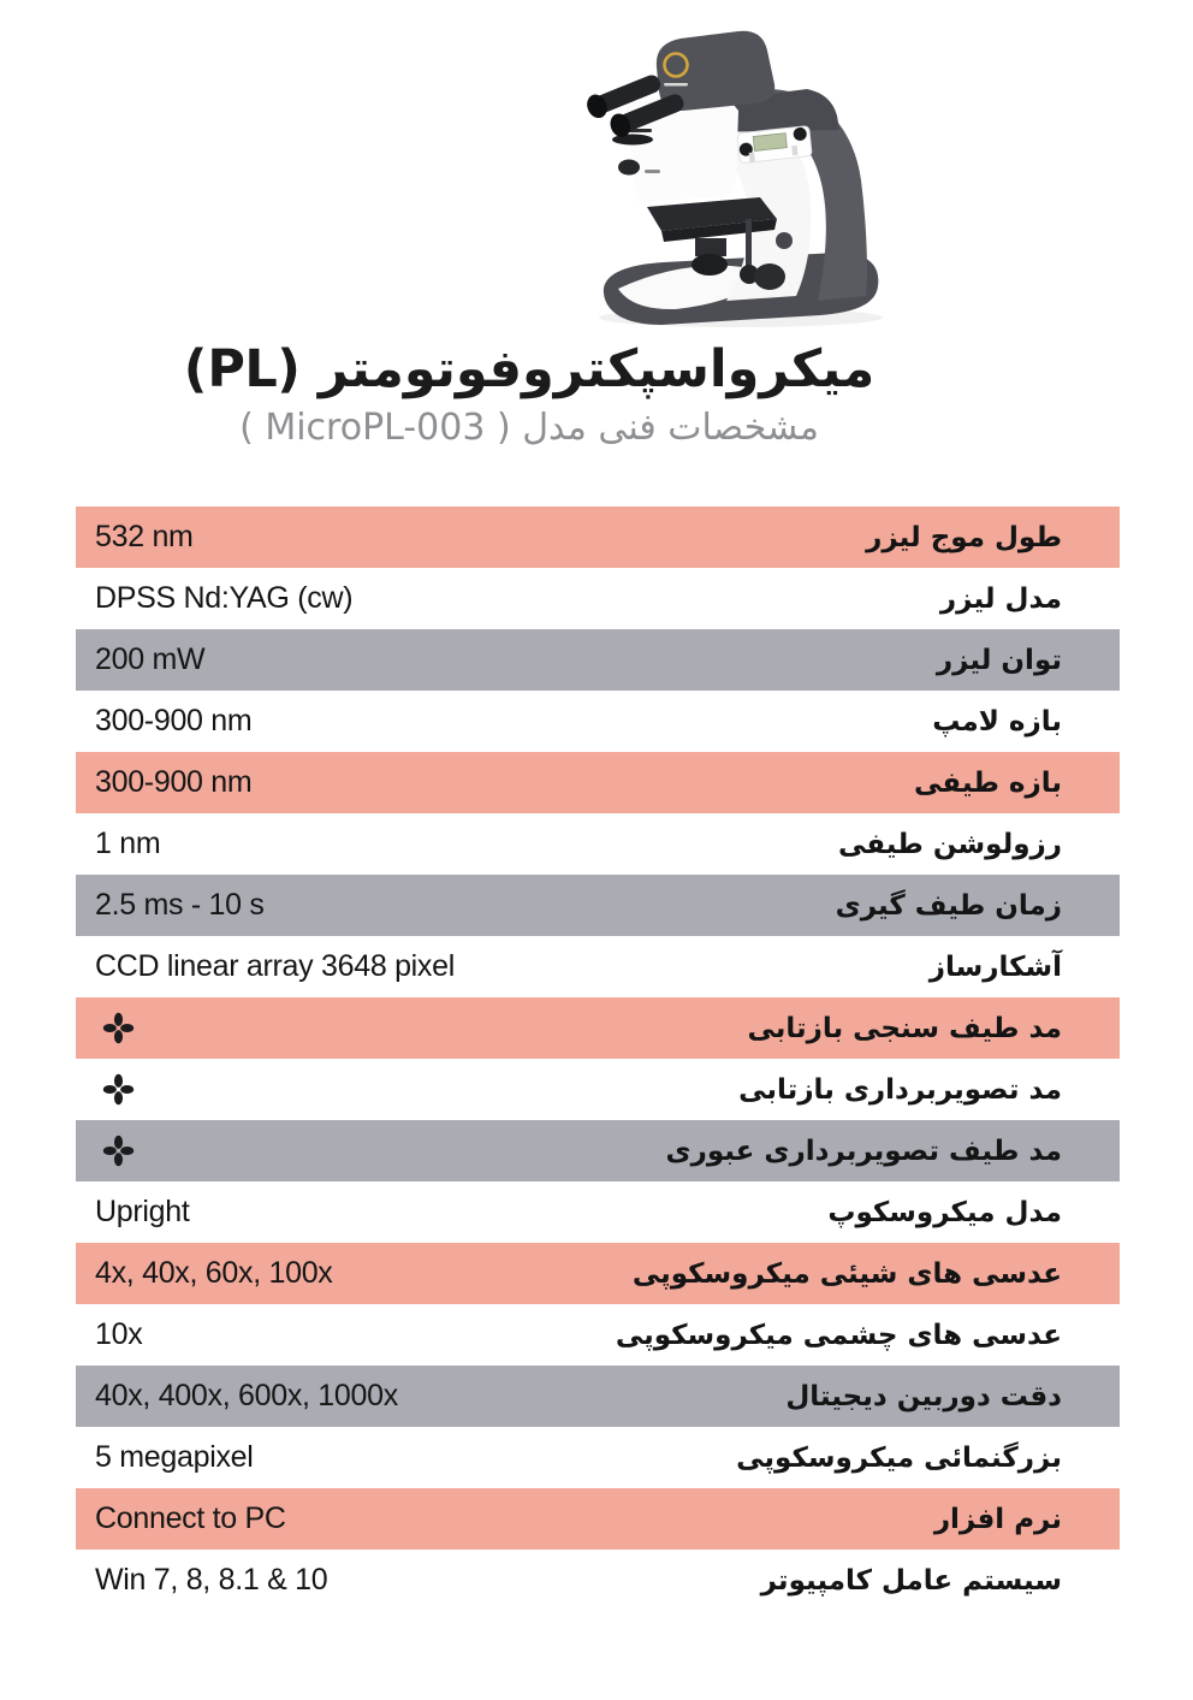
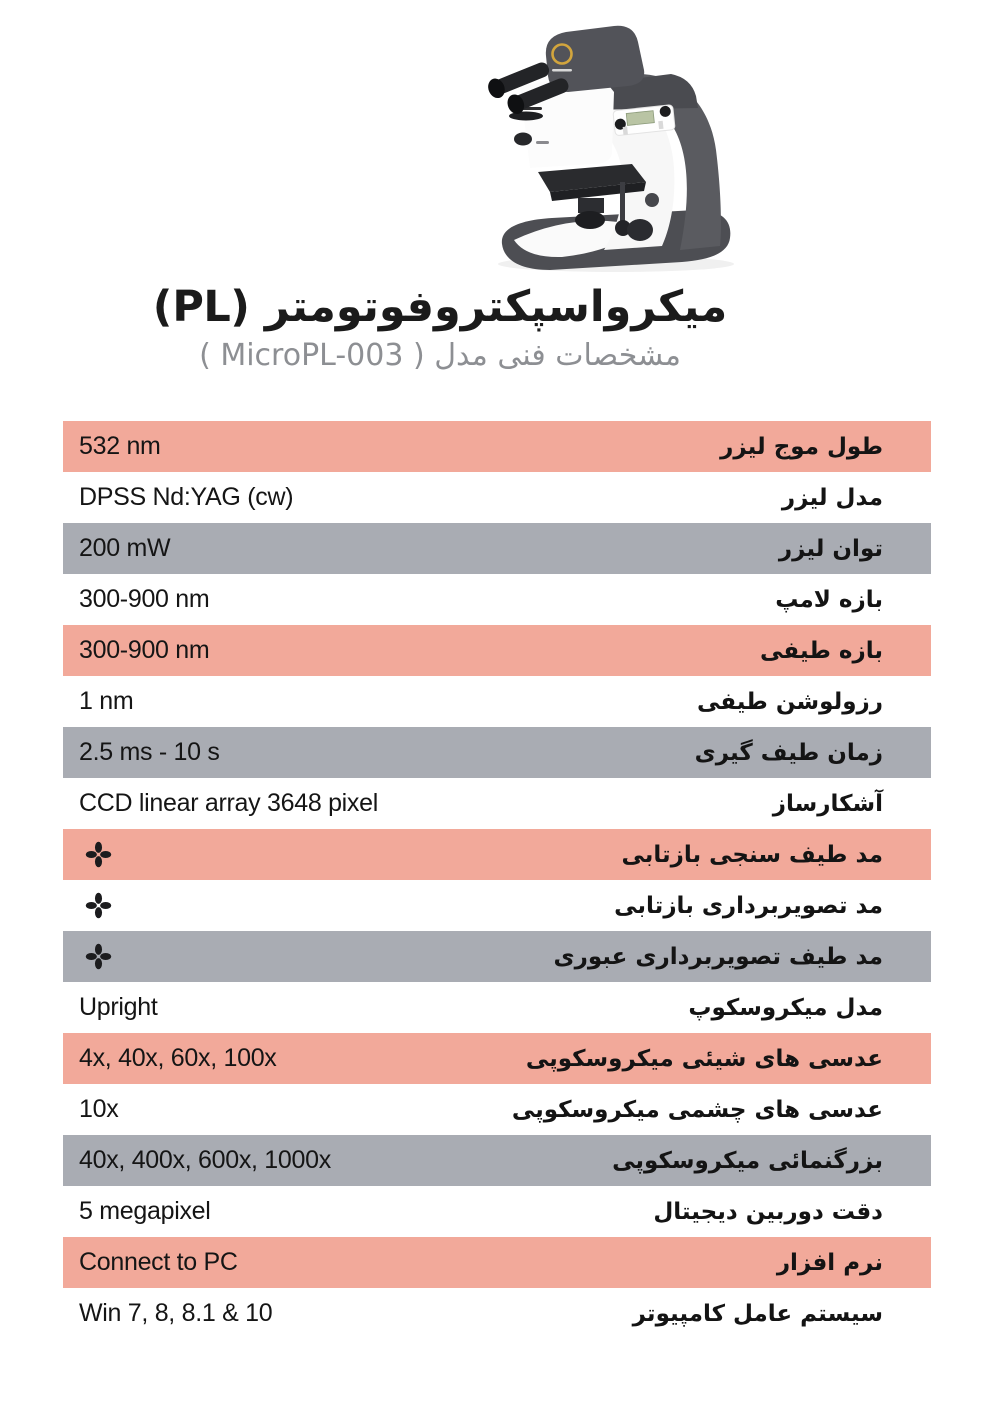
  میکرواسپکتروفوتومتر (PL)
  مشخصات فنی مدل ( MicroPL-003 )
  532 nm
  طول موج لیزر
  DPSS Nd:YAG (cw)
  مدل لیزر
  200 mW
  توان لیزر
  300-900 nm
  بازه لامپ
  300-900 nm
  بازه طیفی
  1 nm
  رزولوشن طیفی
  2.5 ms - 10 s
  زمان طیف گیری
  CCD linear array 3648 pixel
  آشکارساز
  مد طیف سنجی بازتابی
  مد تصویربرداری بازتابی
  مد طیف تصویربرداری عبوری
  Upright
  مدل میکروسکوپ
  4x, 40x, 60x, 100x
  عدسی های شیئی میکروسکوپی
  10x
  عدسی های چشمی میکروسکوپی
  40x, 400x, 600x, 1000x
- دقت دوربین دیجیتال
+ بزرگنمائی میکروسکوپی
  5 megapixel
- بزرگنمائی میکروسکوپی
+ دقت دوربین دیجیتال
  Connect to PC
  نرم افزار
  Win 7, 8, 8.1 & 10
  سیستم عامل کامپیوتر
